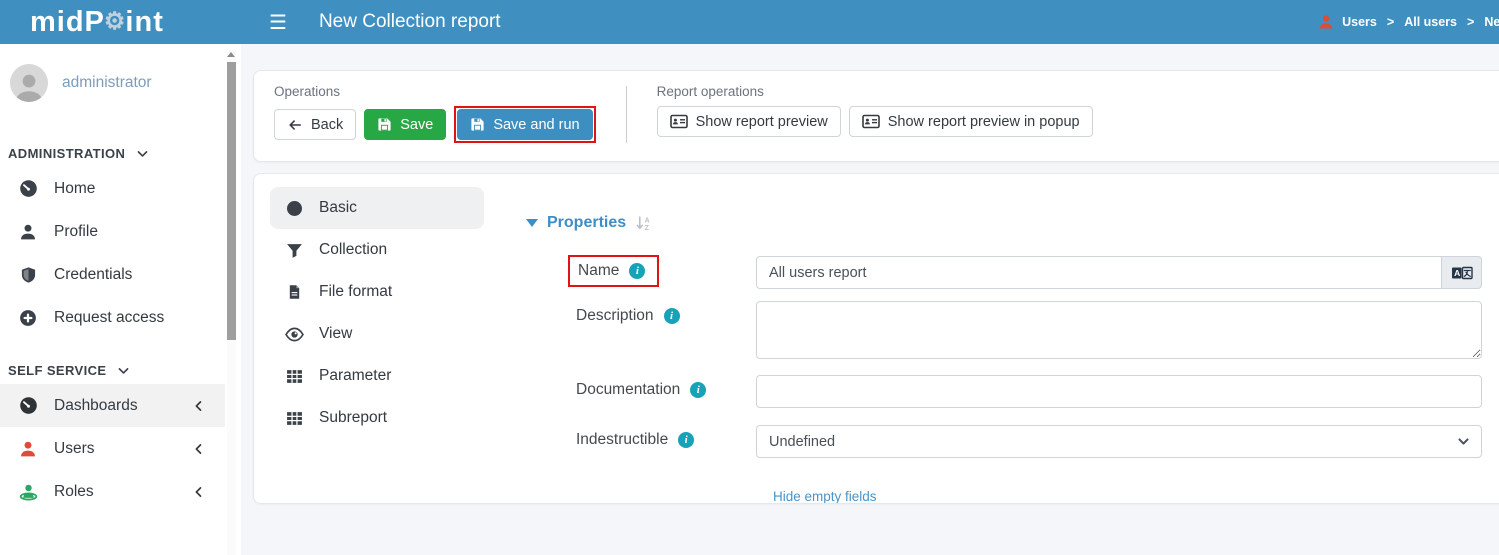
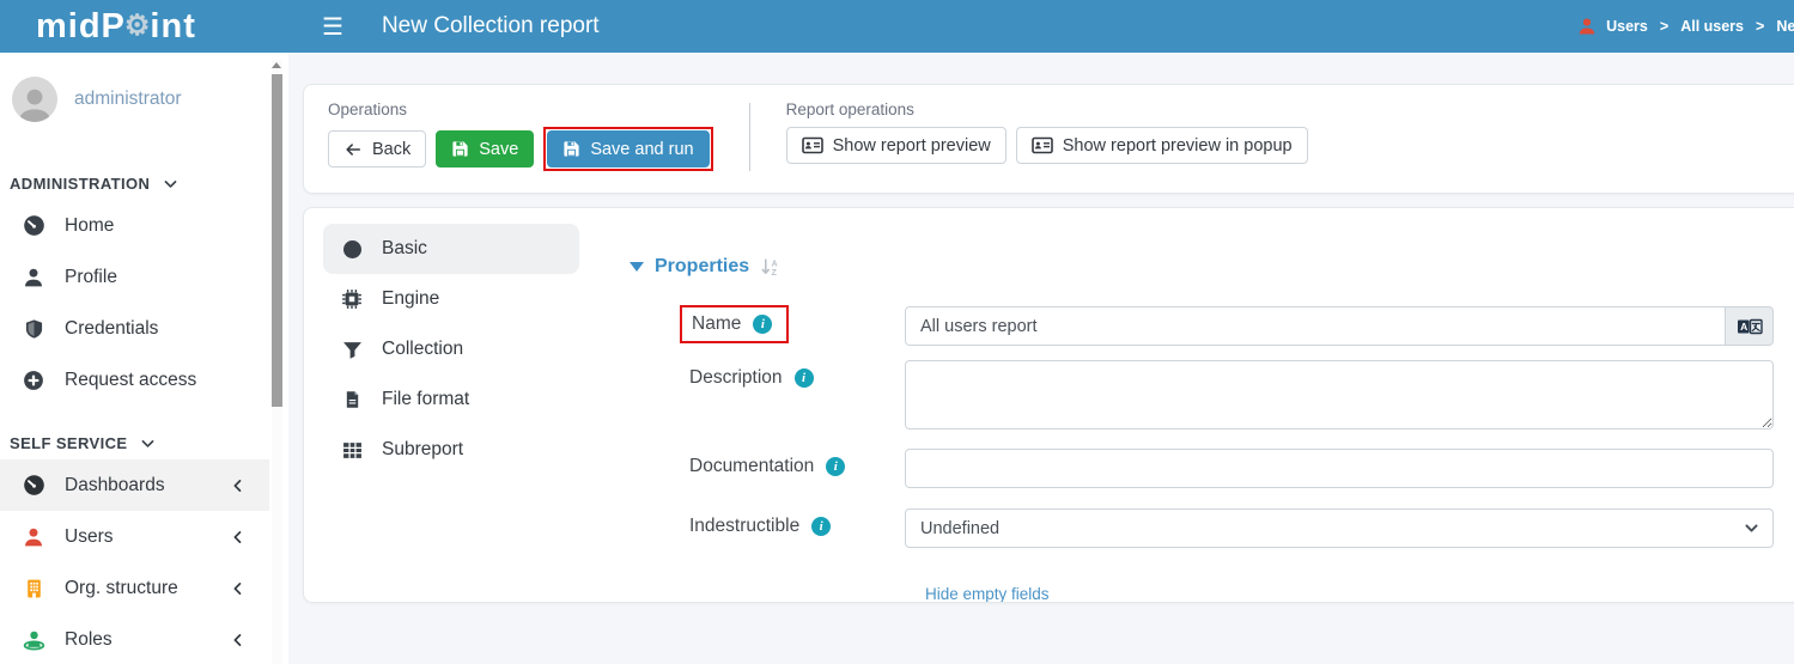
  midP
  ⚙
  int
  ☰
  New Collection report
  Users
  >
  All users
  >
  administrator
  ADMINISTRATION
  Home
  Profile
  Credentials
  Request access
  SELF SERVICE
  Dashboards
  Users
+ Org. structure
  Roles
  Operations
  Back
  Save
  Save and run
  Report operations
  Show report preview
  Show report preview in popup
  Basic
+ Engine
  Collection
  File format
- View
- Parameter
  Subreport
  Properties
  Name
  i
  All users report
  A
  Description
  i
  Documentation
  i
  Indestructible
  i
  Undefined
  Hide empty fields
